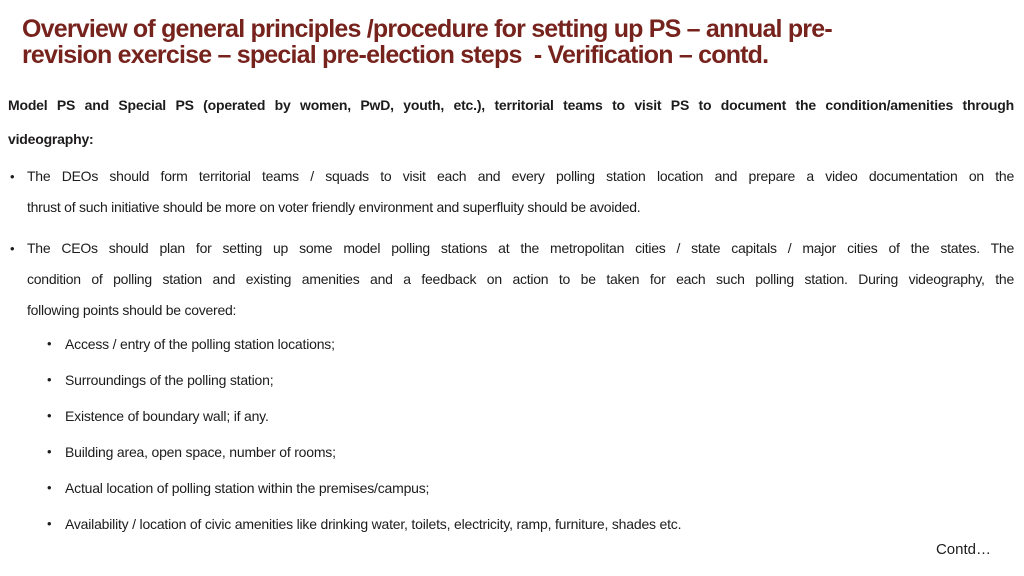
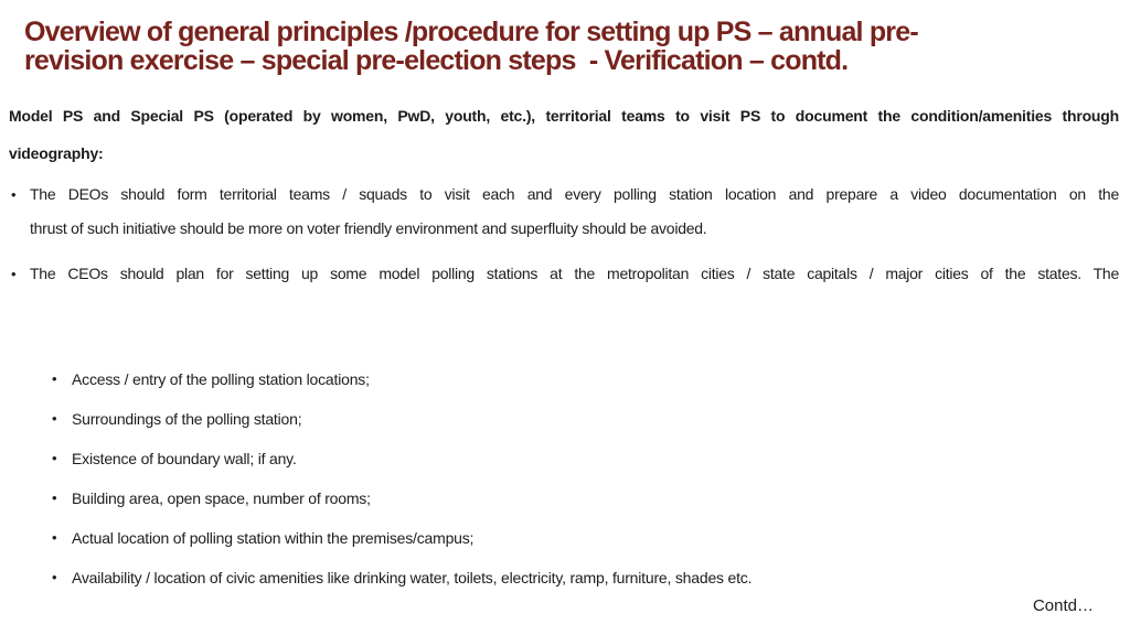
  Overview of general principles /procedure for setting up PS – annual pre-
  revision exercise – special pre-election steps - Verification – contd.
  Model PS and Special PS (operated by women, PwD, youth, etc.), territorial teams to visit PS to document the condition/amenities through
  videography:
  •
  The DEOs should form territorial teams / squads to visit each and every polling station location and prepare a video documentation on the
  thrust of such initiative should be more on voter friendly environment and superfluity should be avoided.
  •
  The CEOs should plan for setting up some model polling stations at the metropolitan cities / state capitals / major cities of the states. The
- condition of polling station and existing amenities and a feedback on action to be taken for each such polling station. During videography, the
- following points should be covered:
  •
  Access / entry of the polling station locations;
  •
  Surroundings of the polling station;
  •
  Existence of boundary wall; if any.
  •
  Building area, open space, number of rooms;
  •
  Actual location of polling station within the premises/campus;
  •
  Availability / location of civic amenities like drinking water, toilets, electricity, ramp, furniture, shades etc.
  Contd…
